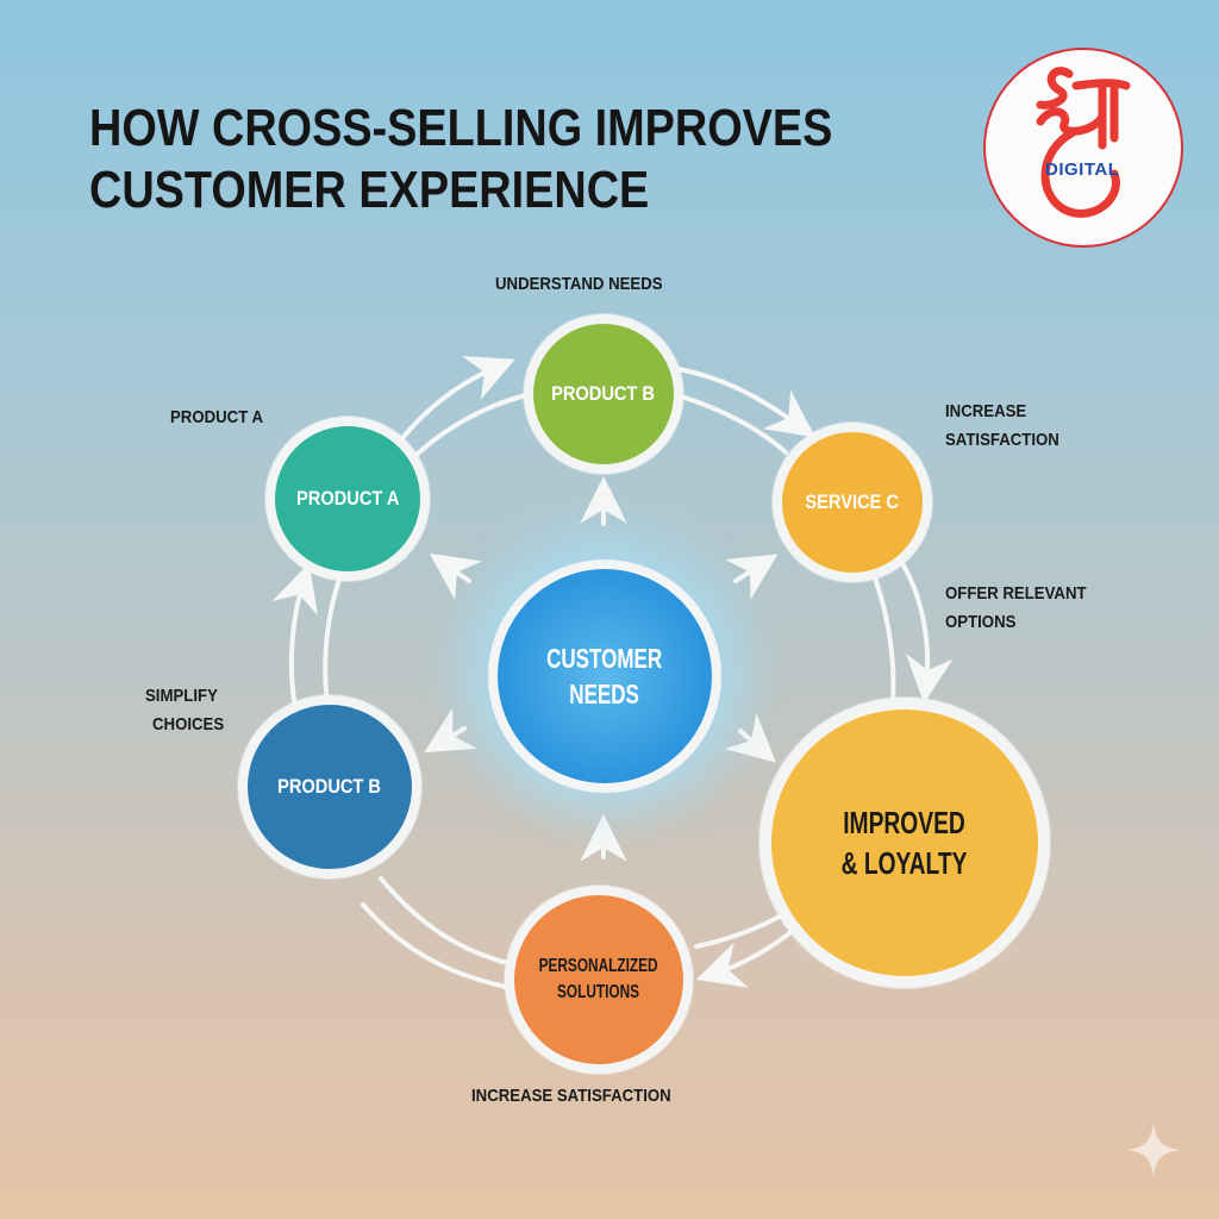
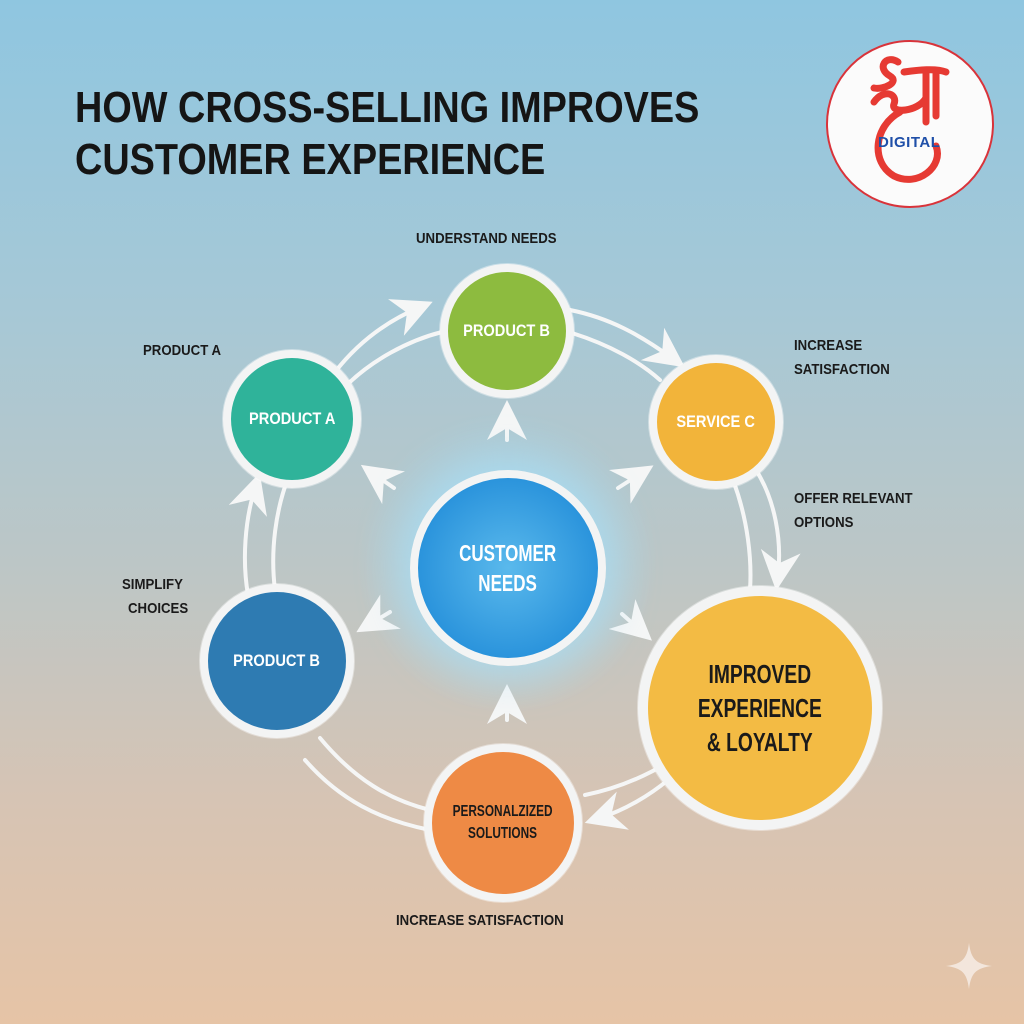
  HOW CROSS-SELLING IMPROVES
  CUSTOMER EXPERIENCE
  DIGITAL
  CUSTOMER
  NEEDS
  PRODUCT B
  SERVICE C
  IMPROVED
+ EXPERIENCE
  & LOYALTY
  PERSONALZIZED
  SOLUTIONS
  PRODUCT B
  PRODUCT A
  UNDERSTAND NEEDS
  PRODUCT A
  INCREASE
  SATISFACTION
  OFFER RELEVANT
  OPTIONS
  SIMPLIFY
  CHOICES
  INCREASE SATISFACTION
